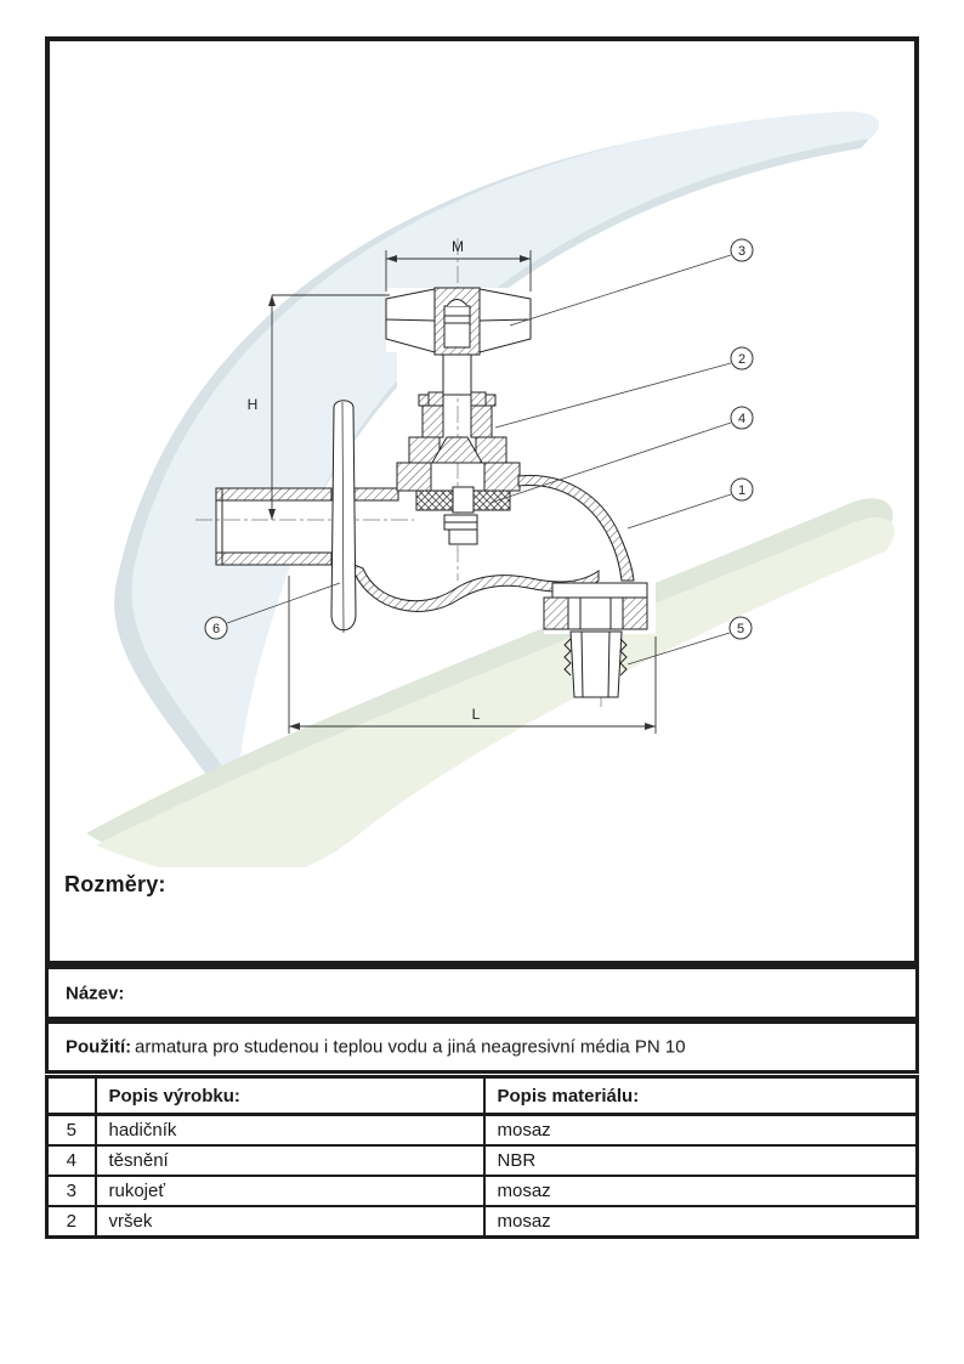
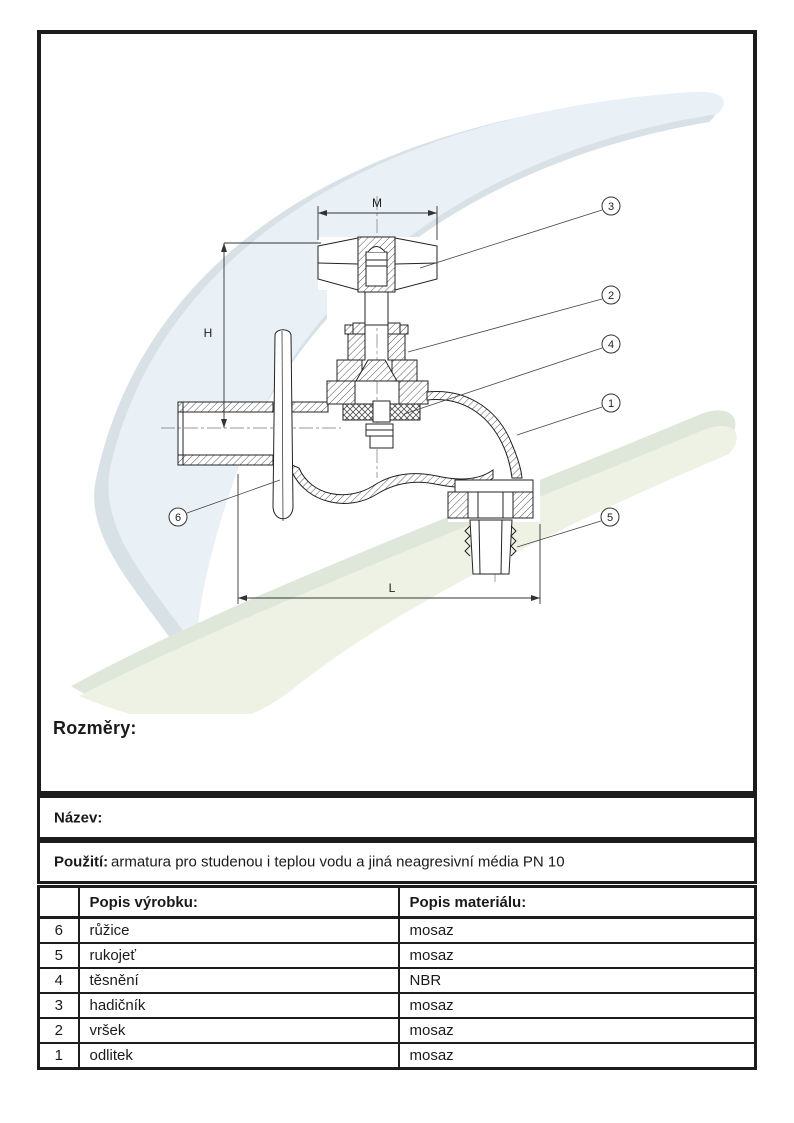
  M
  H
  L
  3
  2
  4
  1
  5
  6
  Rozměry:
  Název:
  Použití:
  armatura pro studenou i teplou vodu a jiná neagresivní média PN 10
  	Popis výrobku:	Popis materiálu:
+ 6	růžice	mosaz
- 5	hadičník	mosaz
+ 5	rukojeť	mosaz
  4	těsnění	NBR
- 3	rukojeť	mosaz
+ 3	hadičník	mosaz
  2	vršek	mosaz
+ 1	odlitek	mosaz
